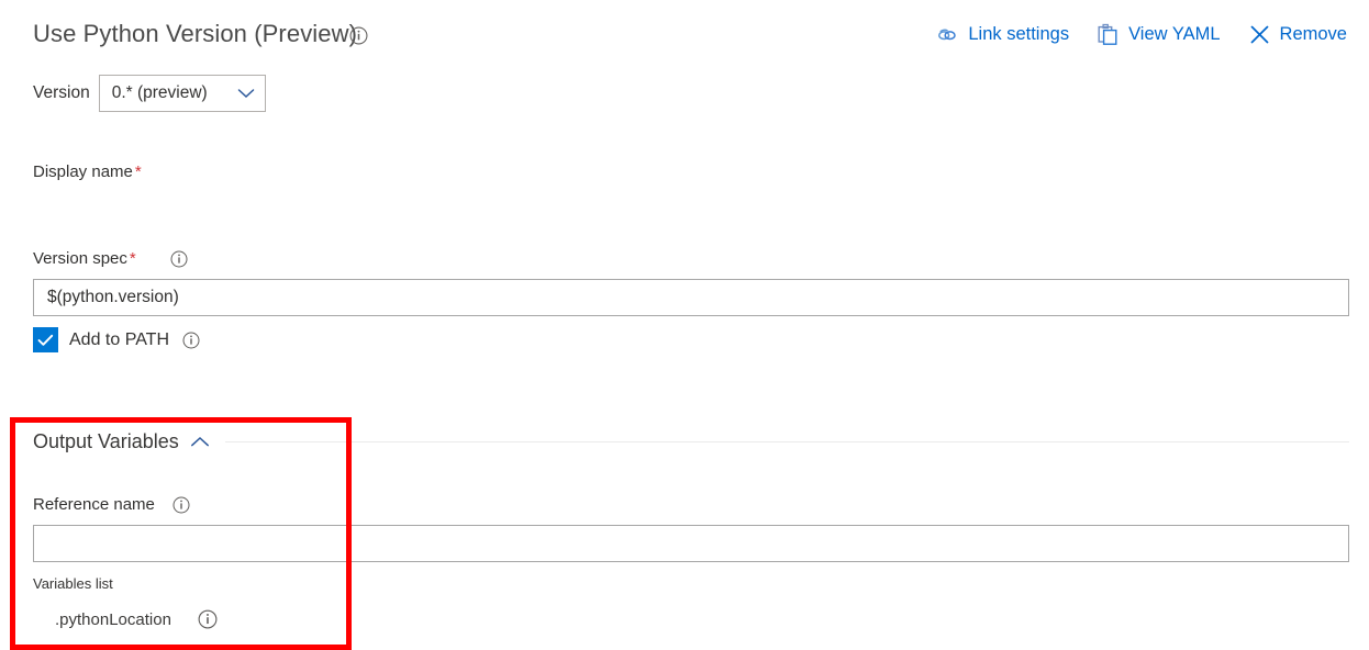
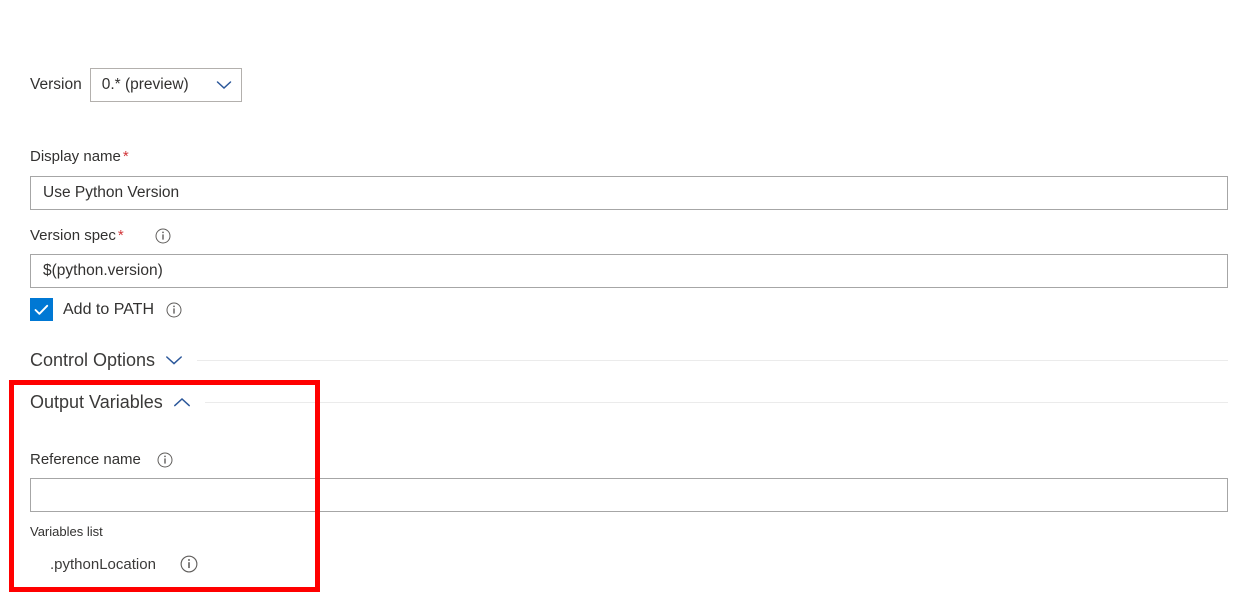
- Use Python Version (Preview)
- Link settings
- View YAML
- Remove
  Version
  0.* (preview)
  Display name*
+ Use Python Version
  Version spec*
  $(python.version)
  Add to PATH
+ Control Options
  Output Variables
  Reference name
  Variables list
  .pythonLocation
